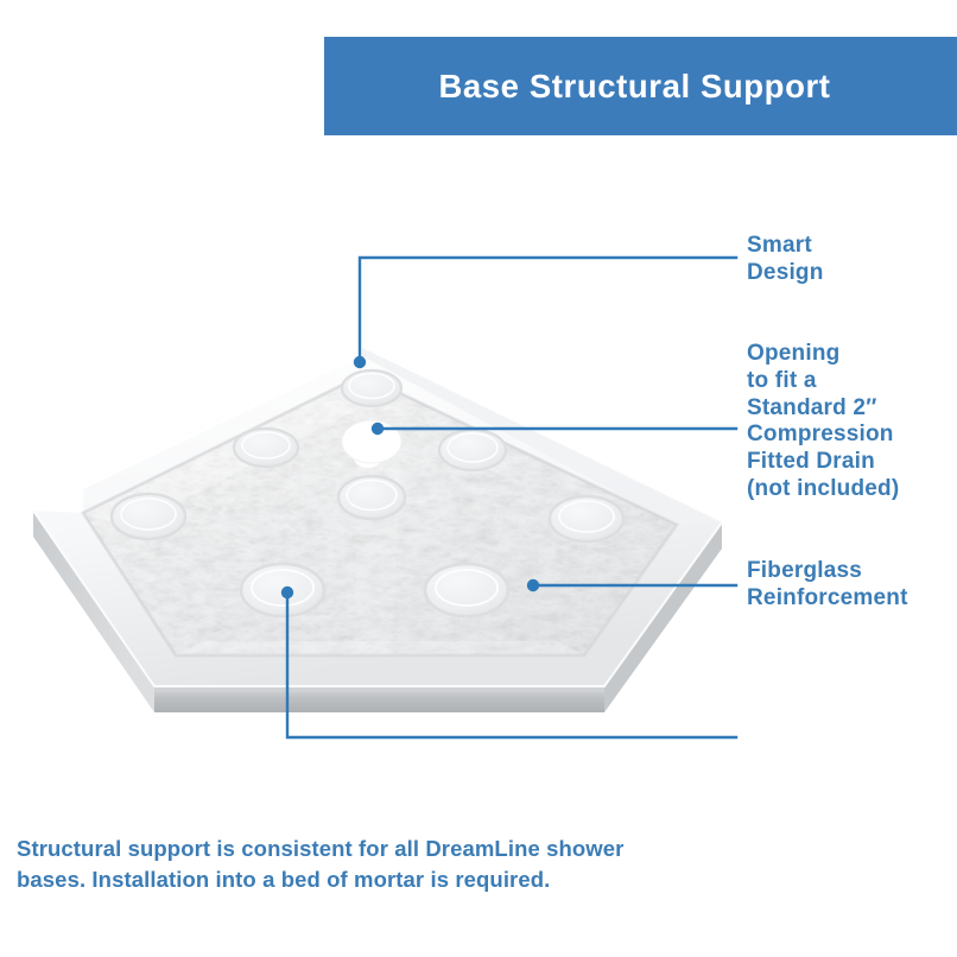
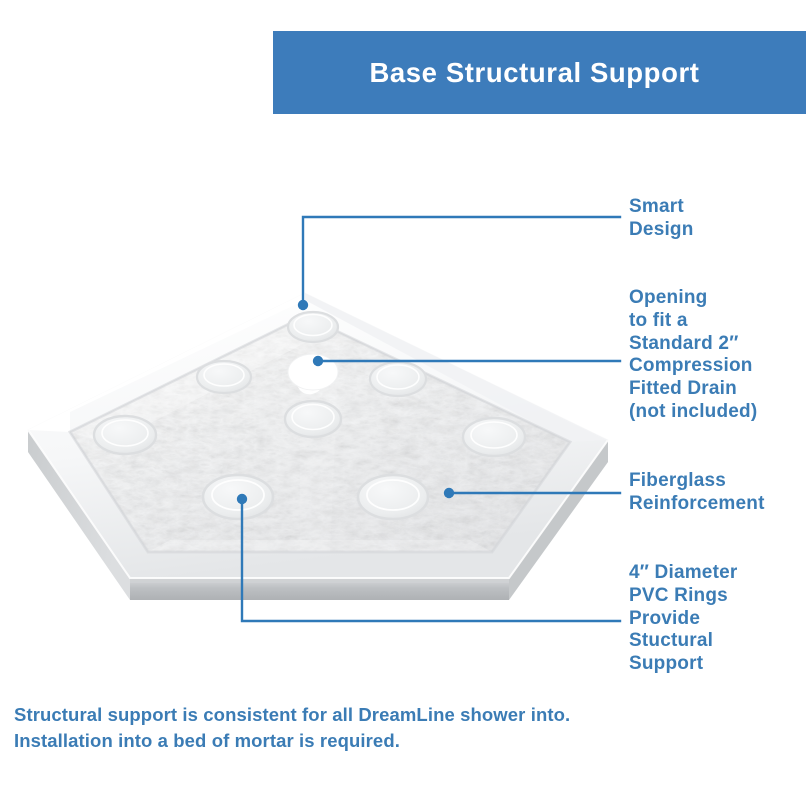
  Base Structural Support
  Smart
  Design
  Opening
  to fit a
  Standard 2″
  Compression
  Fitted Drain
  (not included)
  Fiberglass
  Reinforcement
+ 4″ Diameter
+ PVC Rings
+ Provide
+ Stuctural
+ Support
- Structural support is consistent for all DreamLine shower bases. Installation into a bed of mortar is required.
+ Structural support is consistent for all DreamLine shower into. Installation into a bed of mortar is required.
